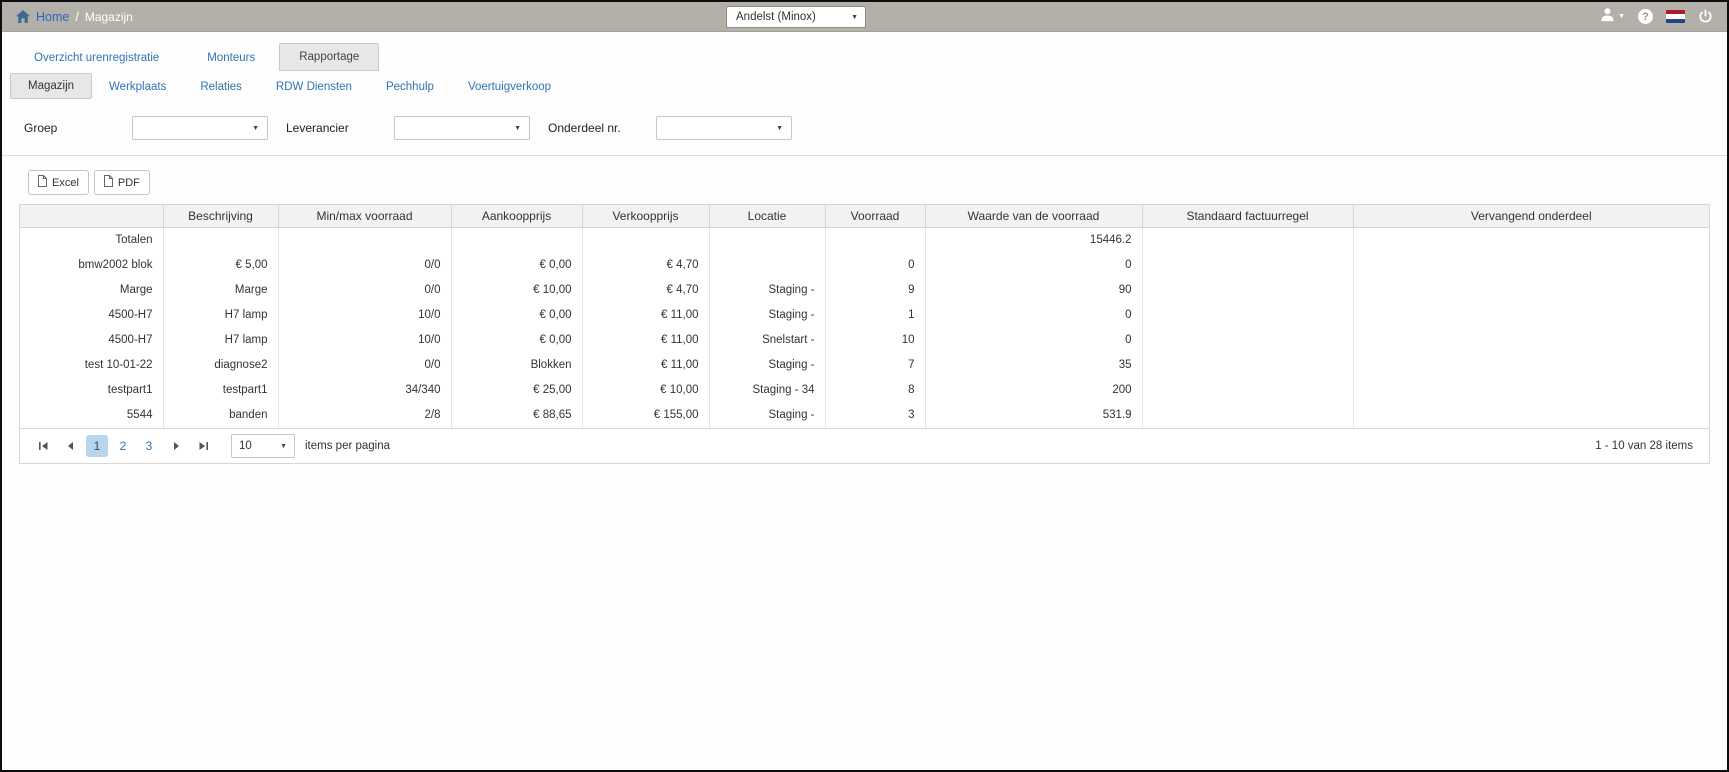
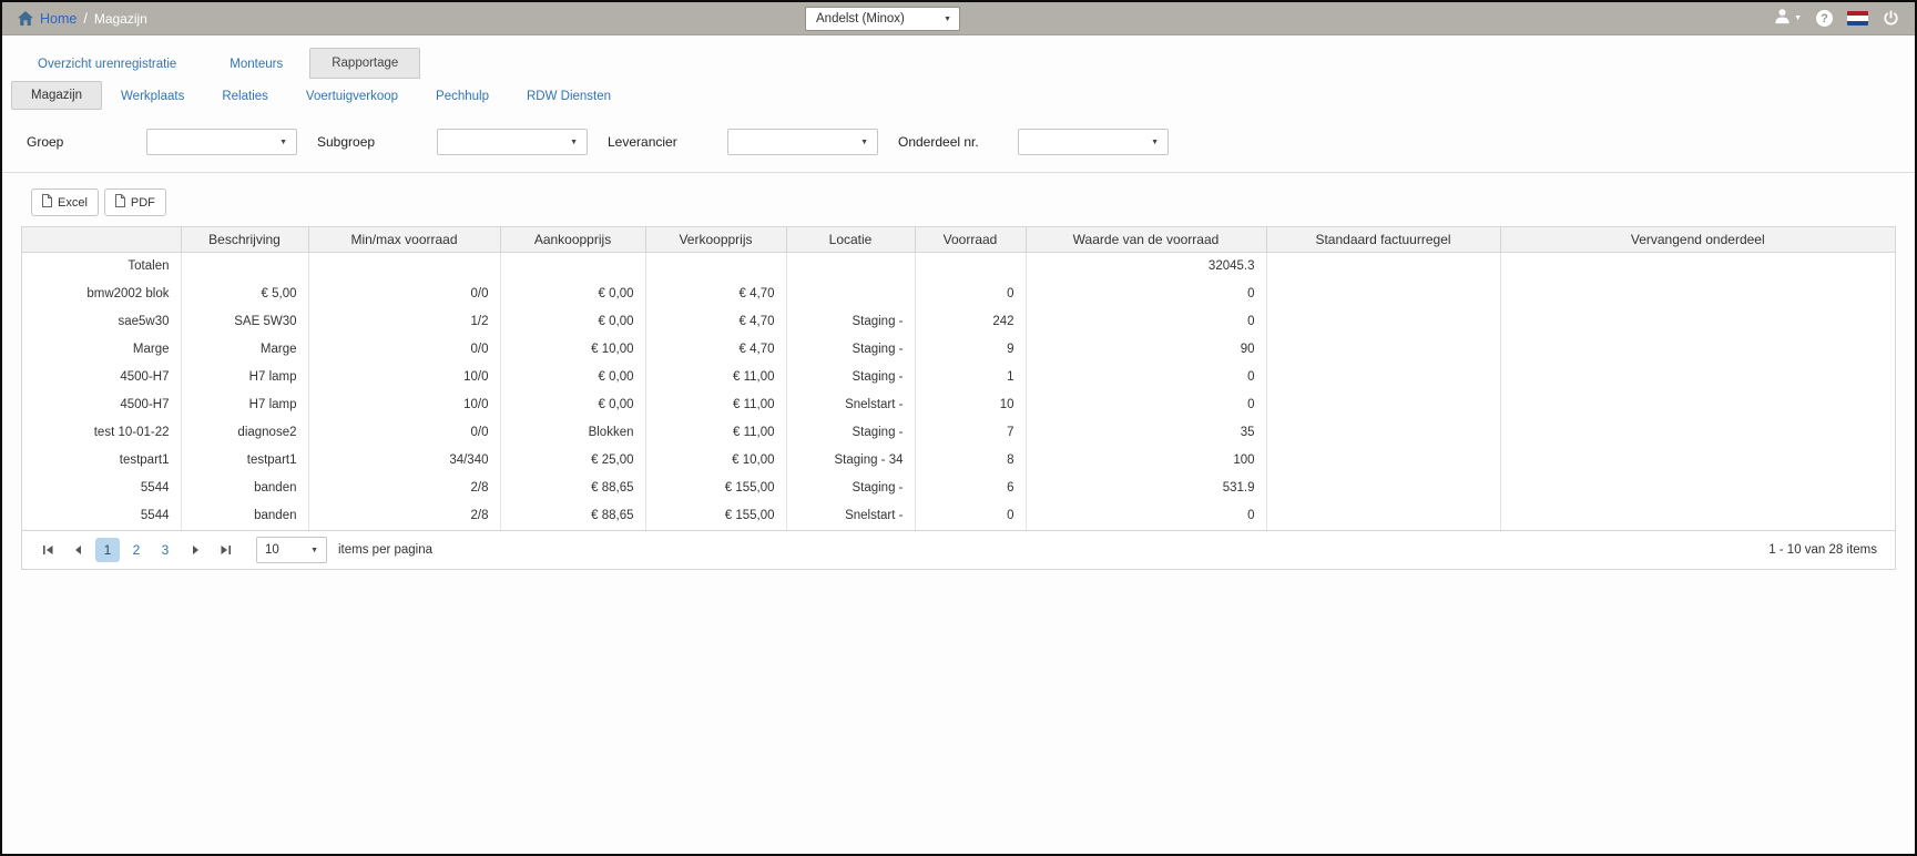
  Home
  /
  Magazijn
  Andelst (Minox)
  ?
  Overzicht urenregistratie
  Monteurs
  Rapportage
  Magazijn
  Werkplaats
  Relaties
- RDW Diensten
+ Voertuigverkoop
  Pechhulp
- Voertuigverkoop
+ RDW Diensten
  Groep
+ Subgroep
  Leverancier
  Onderdeel nr.
  Excel
  PDF
  	Beschrijving	Min/max voorraad	Aankoopprijs	Verkoopprijs	Locatie	Voorraad	Waarde van de voorraad	Standaard factuurregel	Vervangend onderdeel
- Totalen							15446.2
+ Totalen							32045.3
  bmw2002 blok	€ 5,00	0/0	€ 0,00	€ 4,70		0	0
+ sae5w30	SAE 5W30	1/2	€ 0,00	€ 4,70	Staging -	242	0
  Marge	Marge	0/0	€ 10,00	€ 4,70	Staging -	9	90
  4500-H7	H7 lamp	10/0	€ 0,00	€ 11,00	Staging -	1	0
  4500-H7	H7 lamp	10/0	€ 0,00	€ 11,00	Snelstart -	10	0
  test 10-01-22	diagnose2	0/0	Blokken	€ 11,00	Staging -	7	35
- testpart1	testpart1	34/340	€ 25,00	€ 10,00	Staging - 34	8	200
+ testpart1	testpart1	34/340	€ 25,00	€ 10,00	Staging - 34	8	100
- 5544	banden	2/8	€ 88,65	€ 155,00	Staging -	3	531.9
+ 5544	banden	2/8	€ 88,65	€ 155,00	Staging -	6	531.9
+ 5544	banden	2/8	€ 88,65	€ 155,00	Snelstart -	0	0
  1
  2
  3
  10
  items per pagina
  1 - 10 van 28 items
